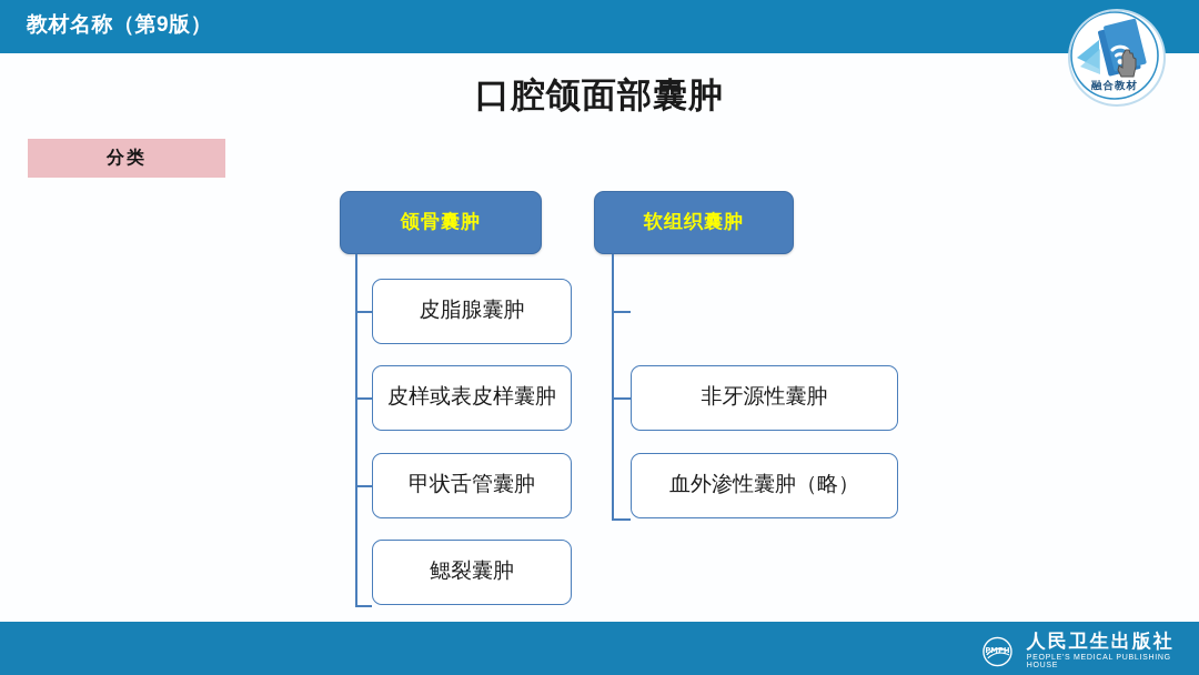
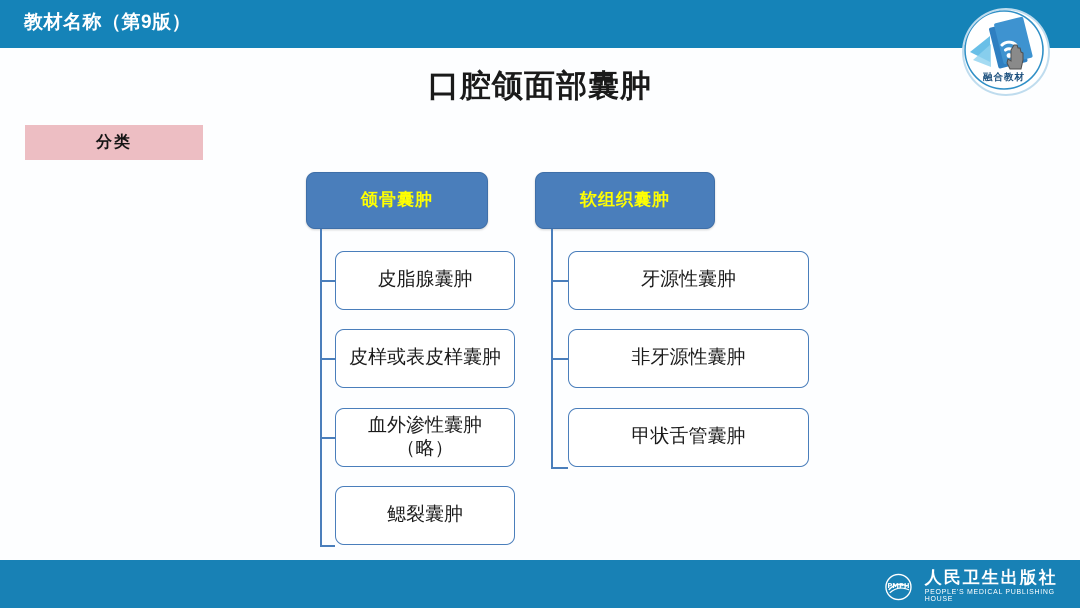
  教材名称（第9版）
  融合教材
  口腔颌面部囊肿
  分类
  颌骨囊肿
  皮脂腺囊肿
  皮样或表皮样囊肿
- 甲状舌管囊肿
+ 血外渗性囊肿（略）
  鳃裂囊肿
  软组织囊肿
+ 牙源性囊肿
  非牙源性囊肿
- 血外渗性囊肿（略）
+ 甲状舌管囊肿
  PMPH
  人民卫生出版社
